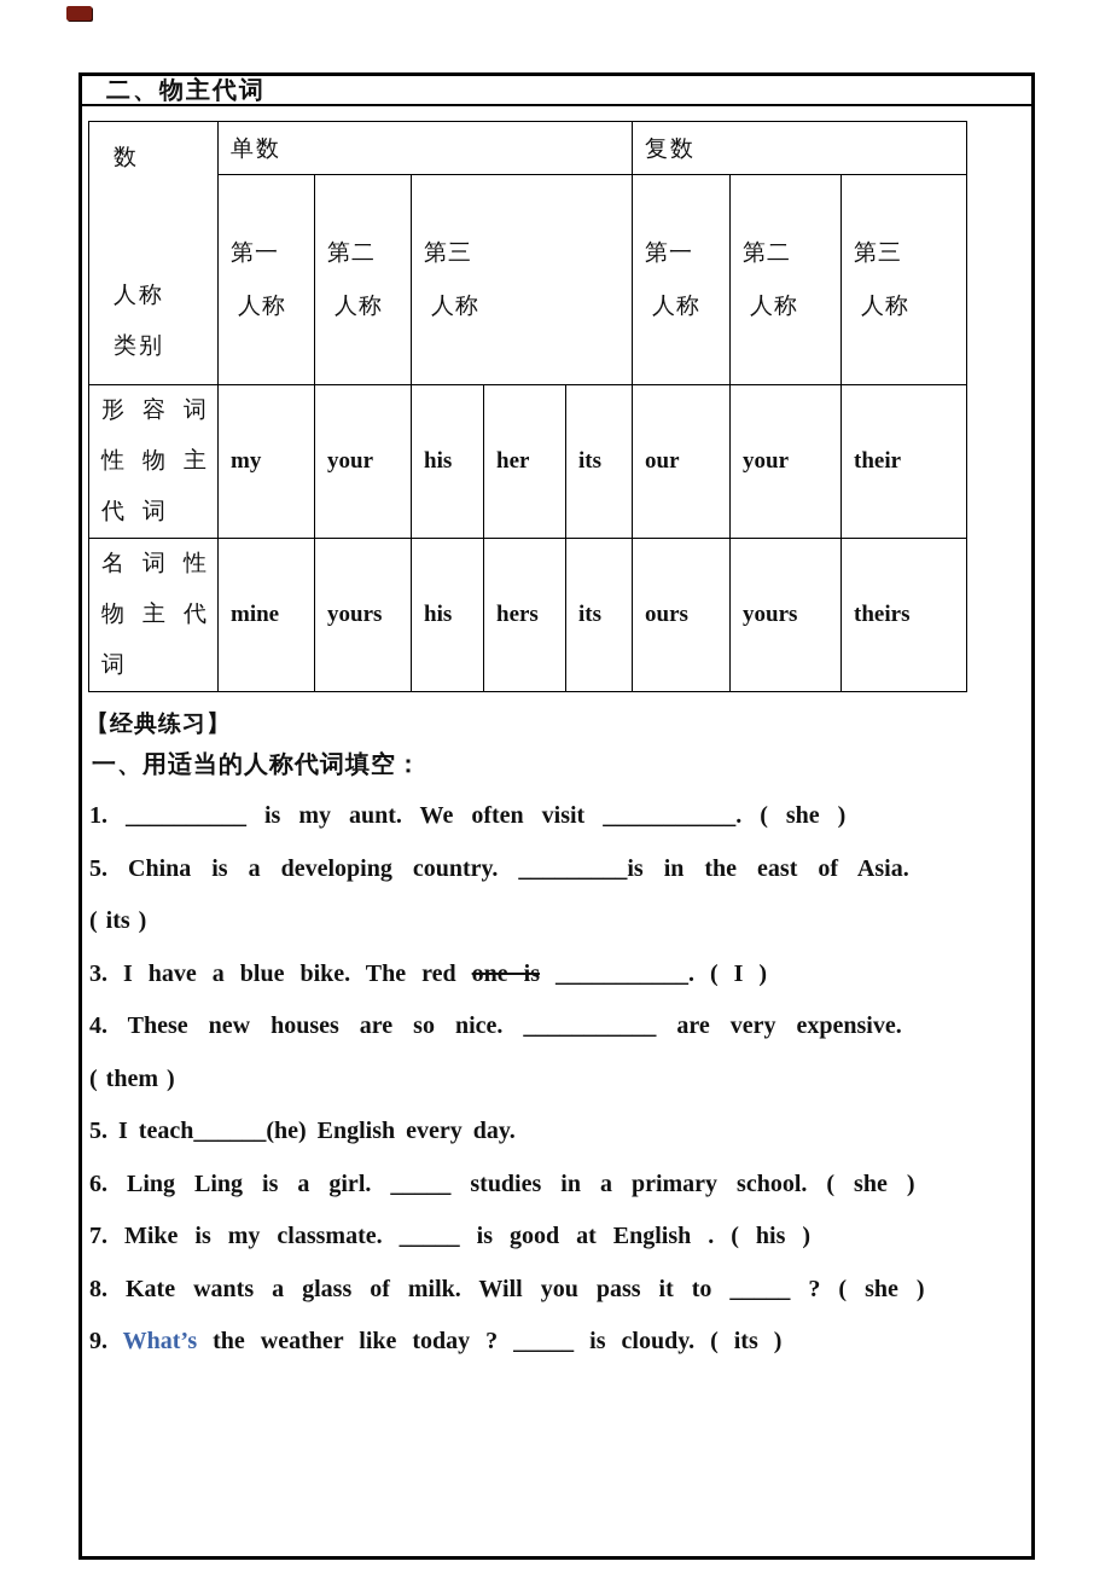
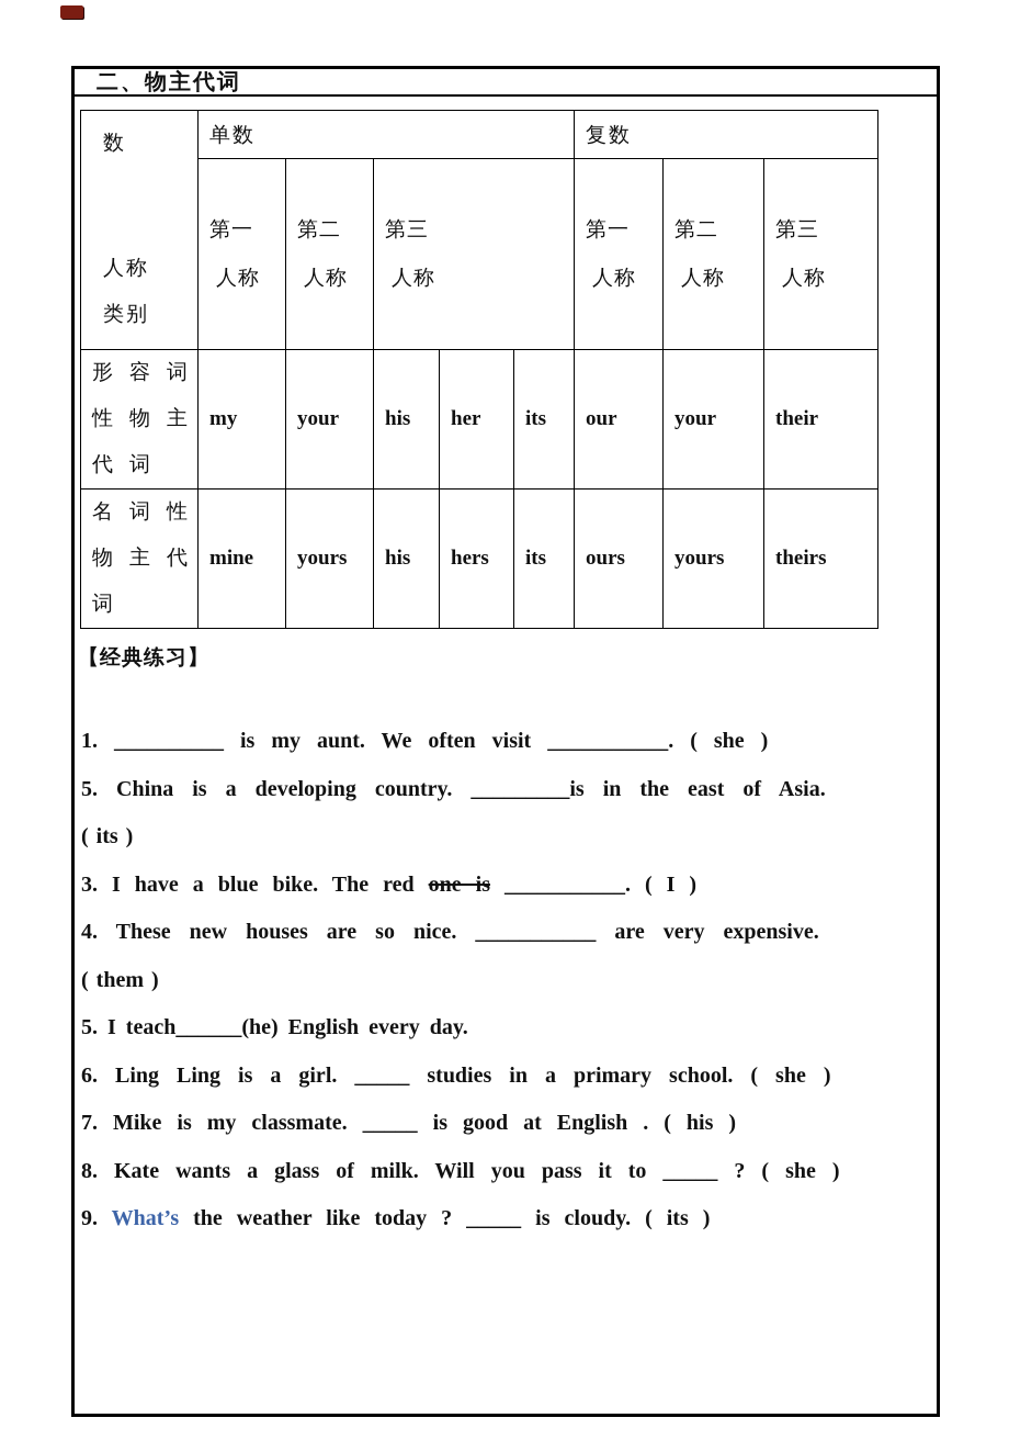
  二、物主代词
  数 人称 类别	单数	复数
  第一 人称	第二 人称	第三 人称	第一 人称	第二 人称	第三 人称
  形容词 性物主 代词	my	your	his	her	its	our	your	their
  名词性 物主代 词	mine	yours	his	hers	its	ours	yours	theirs
  【经典练习】
- 一、用适当的人称代词填空：
  1. __________ is my aunt. We often visit ___________. ( she )
  5. China is a developing country. _________is in the east of Asia.
  ( its )
  3. I have a blue bike. The red one is ___________. ( I )
  4. These new houses are so nice. ___________ are very expensive.
  ( them )
  5. I teach______(he) English every day.
  6. Ling Ling is a girl. _____ studies in a primary school. ( she )
  7. Mike is my classmate. _____ is good at English . ( his )
  8. Kate wants a glass of milk. Will you pass it to _____ ? ( she )
  9. What’s the weather like today ? _____ is cloudy. ( its )
